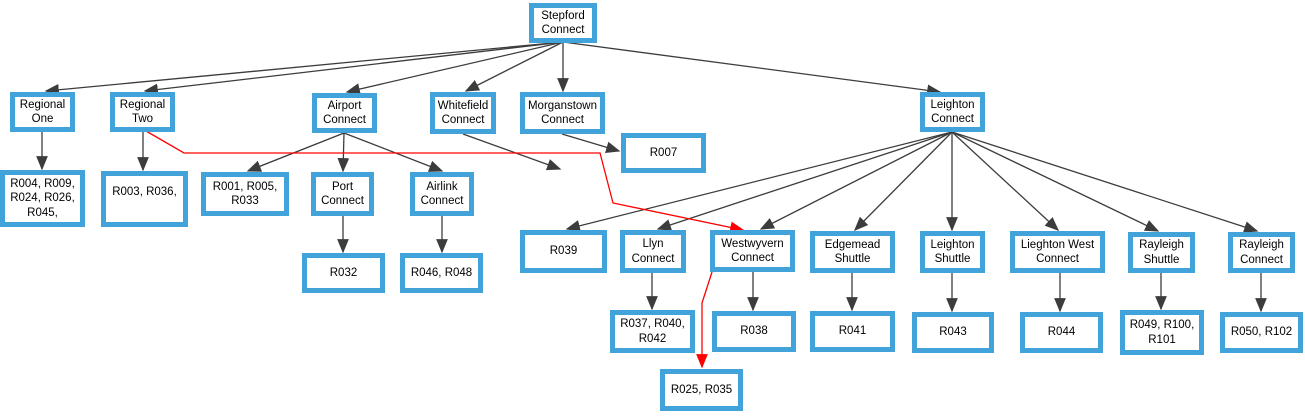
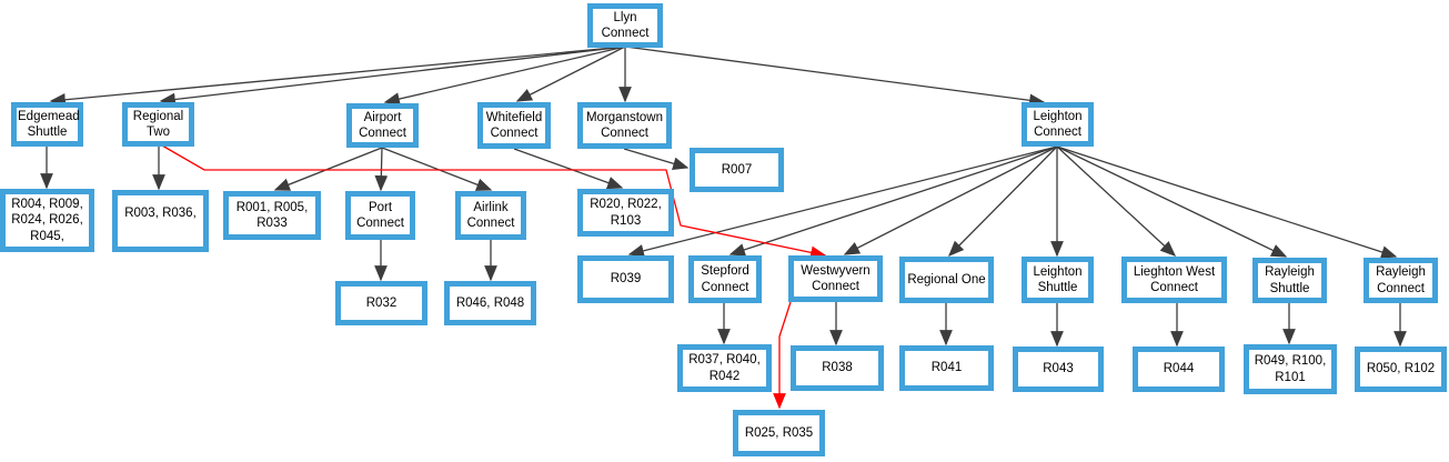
- Stepford Connect
+ Llyn Connect
- Regional One
+ Edgemead Shuttle
  Regional Two
  Airport Connect
  Whitefield Connect
  Morganstown Connect
  Leighton Connect
  R007
  R004, R009, R024, R026, R045,
  R003, R036,
  R001, R005, R033
  Port Connect
  Airlink Connect
+ R020, R022, R103
  R032
  R046, R048
  R039
- Llyn Connect
+ Stepford Connect
  Westwyvern Connect
- Edgemead Shuttle
+ Regional One
  Leighton Shuttle
  Lieghton West Connect
  Rayleigh Shuttle
  Rayleigh Connect
  R037, R040, R042
  R038
  R041
  R043
  R044
  R049, R100, R101
  R050, R102
  R025, R035
